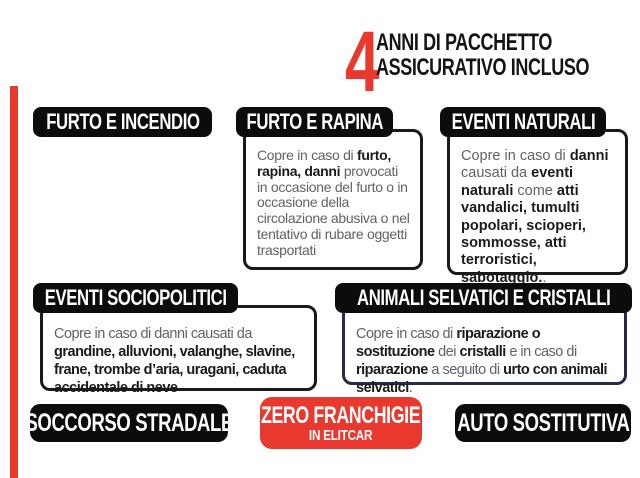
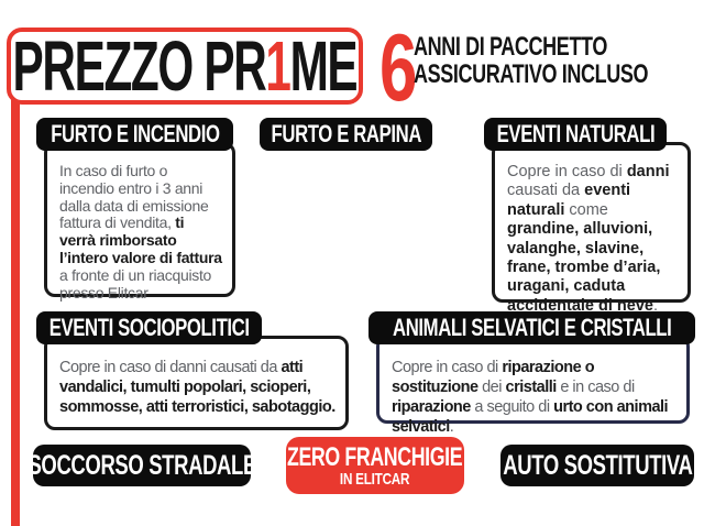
+ PREZZO PR1ME
- 4
+ 6
  ANNI DI PACCHETTO
  ASSICURATIVO INCLUSO
+ In caso di furto o incendio entro i 3 anni dalla data di emissione fattura di vendita, ti verrà rimborsato l’intero valore di fattura a fronte di un riacquisto presso Elitcar
  FURTO E INCENDIO
- Copre in caso di furto, rapina, danni provocati in occasione del furto o in occasione della circolazione abusiva o nel tentativo di rubare oggetti trasportati
  FURTO E RAPINA
- Copre in caso di danni causati da eventi naturali come atti vandalici, tumulti popolari, scioperi, sommosse, atti terroristici, sabotaggio..
+ Copre in caso di danni causati da eventi naturali come grandine, alluvioni, valanghe, slavine, frane, trombe d’aria, uragani, caduta accidentale di neve.
  EVENTI NATURALI
- Copre in caso di danni causati da grandine, alluvioni, valanghe, slavine, frane, trombe d’aria, uragani, caduta accidentale di neve
+ Copre in caso di danni causati da atti vandalici, tumulti popolari, scioperi, sommosse, atti terroristici, sabotaggio.
  EVENTI SOCIOPOLITICI
  Copre in caso di riparazione o sostituzione dei cristalli e in caso di riparazione a seguito di urto con animali selvatici.
  ANIMALI SELVATICI E CRISTALLI
  SOCCORSO STRADALE
  ZERO FRANCHIGIE
  IN ELITCAR
  AUTO SOSTITUTIVA
